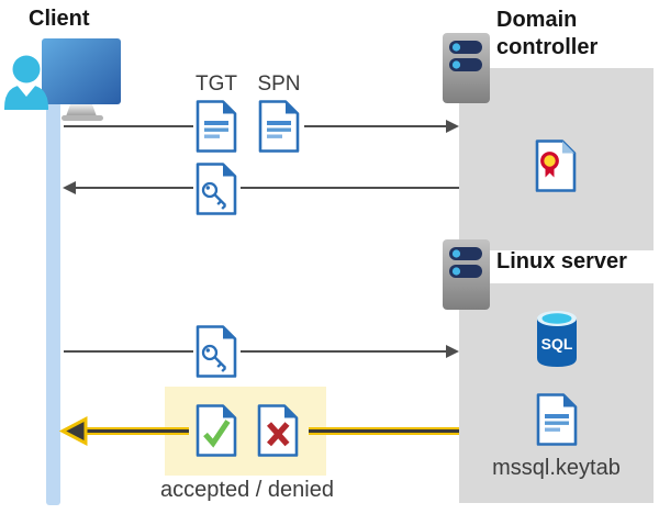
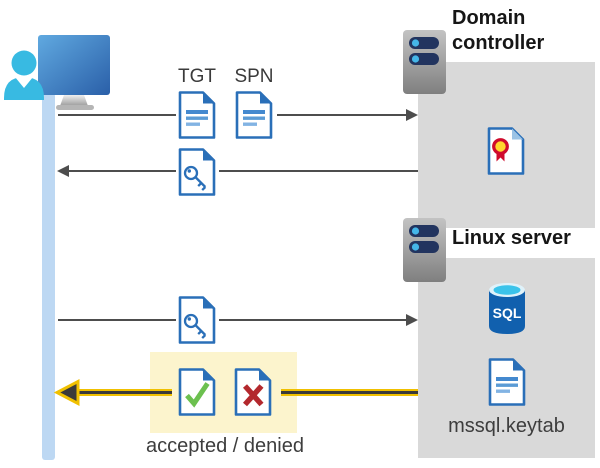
  SQL
- Client
  Domain controller
  Linux server
  TGT
  SPN
  accepted / denied
  mssql.keytab
